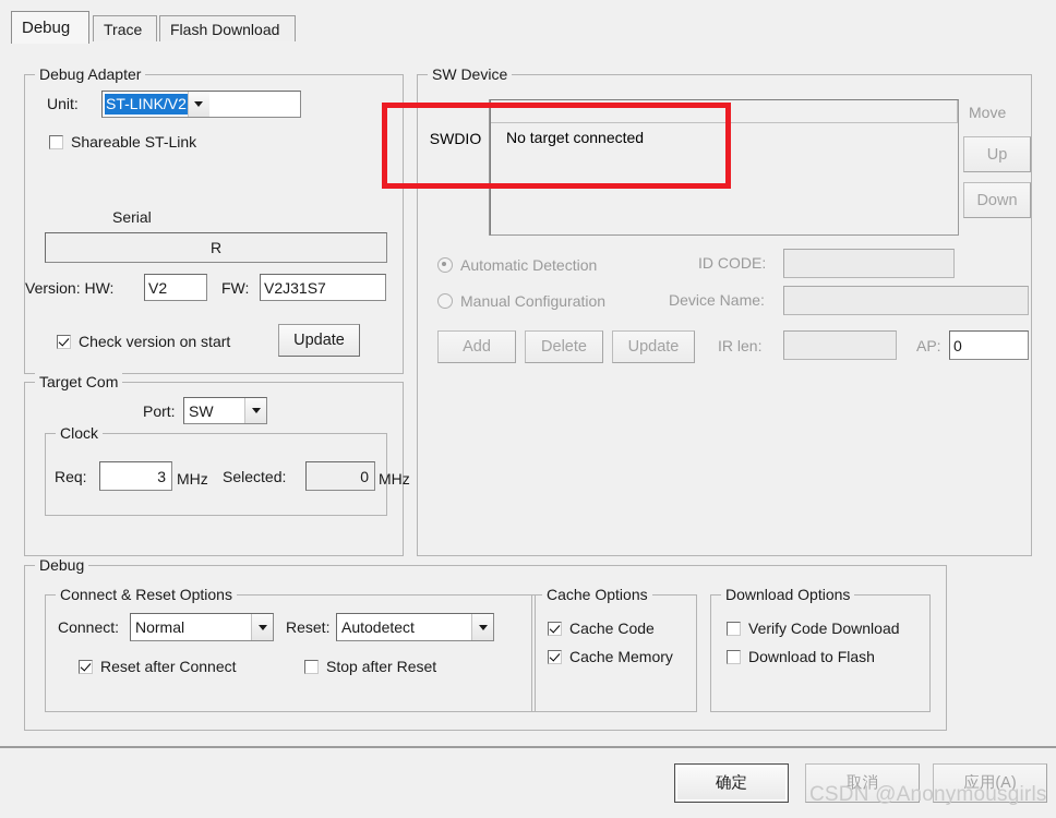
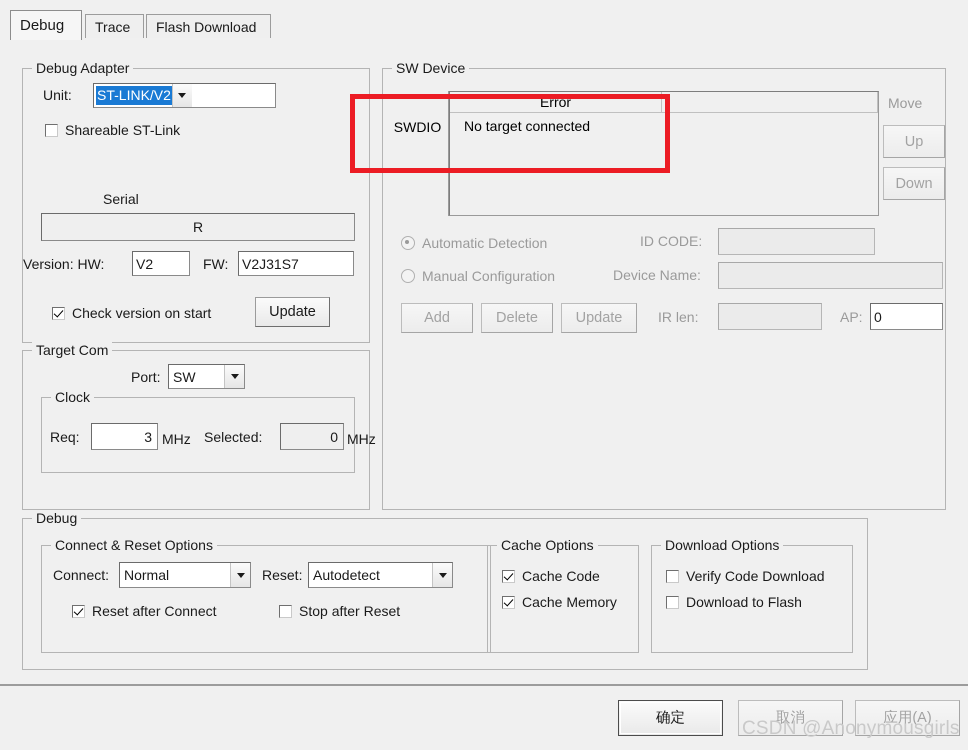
  Debug
  Trace
  Flash Download
  Debug Adapter
  Unit:
  ST-LINK/V2
  Shareable ST-Link
  Serial
  R
  Version: HW:
  V2
  FW:
  V2J31S7
  Check version on start
  Update
  Target Com
  Port:
  SW
  Clock
  Req:
  3
  MHz
  Selected:
  0
  MHz
  SW Device
  SWDIO
+ Error
  No target connected
  Move
  Up
  Down
  Automatic Detection
  Manual Configuration
  ID CODE:
  Device Name:
  IR len:
  AP:
  0
  Add
  Delete
  Update
  Debug
  Connect & Reset Options
  Connect:
  Normal
  Reset:
  Autodetect
  Reset after Connect
  Stop after Reset
  Cache Options
  Cache Code
  Cache Memory
  Download Options
  Verify Code Download
  Download to Flash
  确定
  取消
  应用(A)
  CSDN @Anonymousgirls
